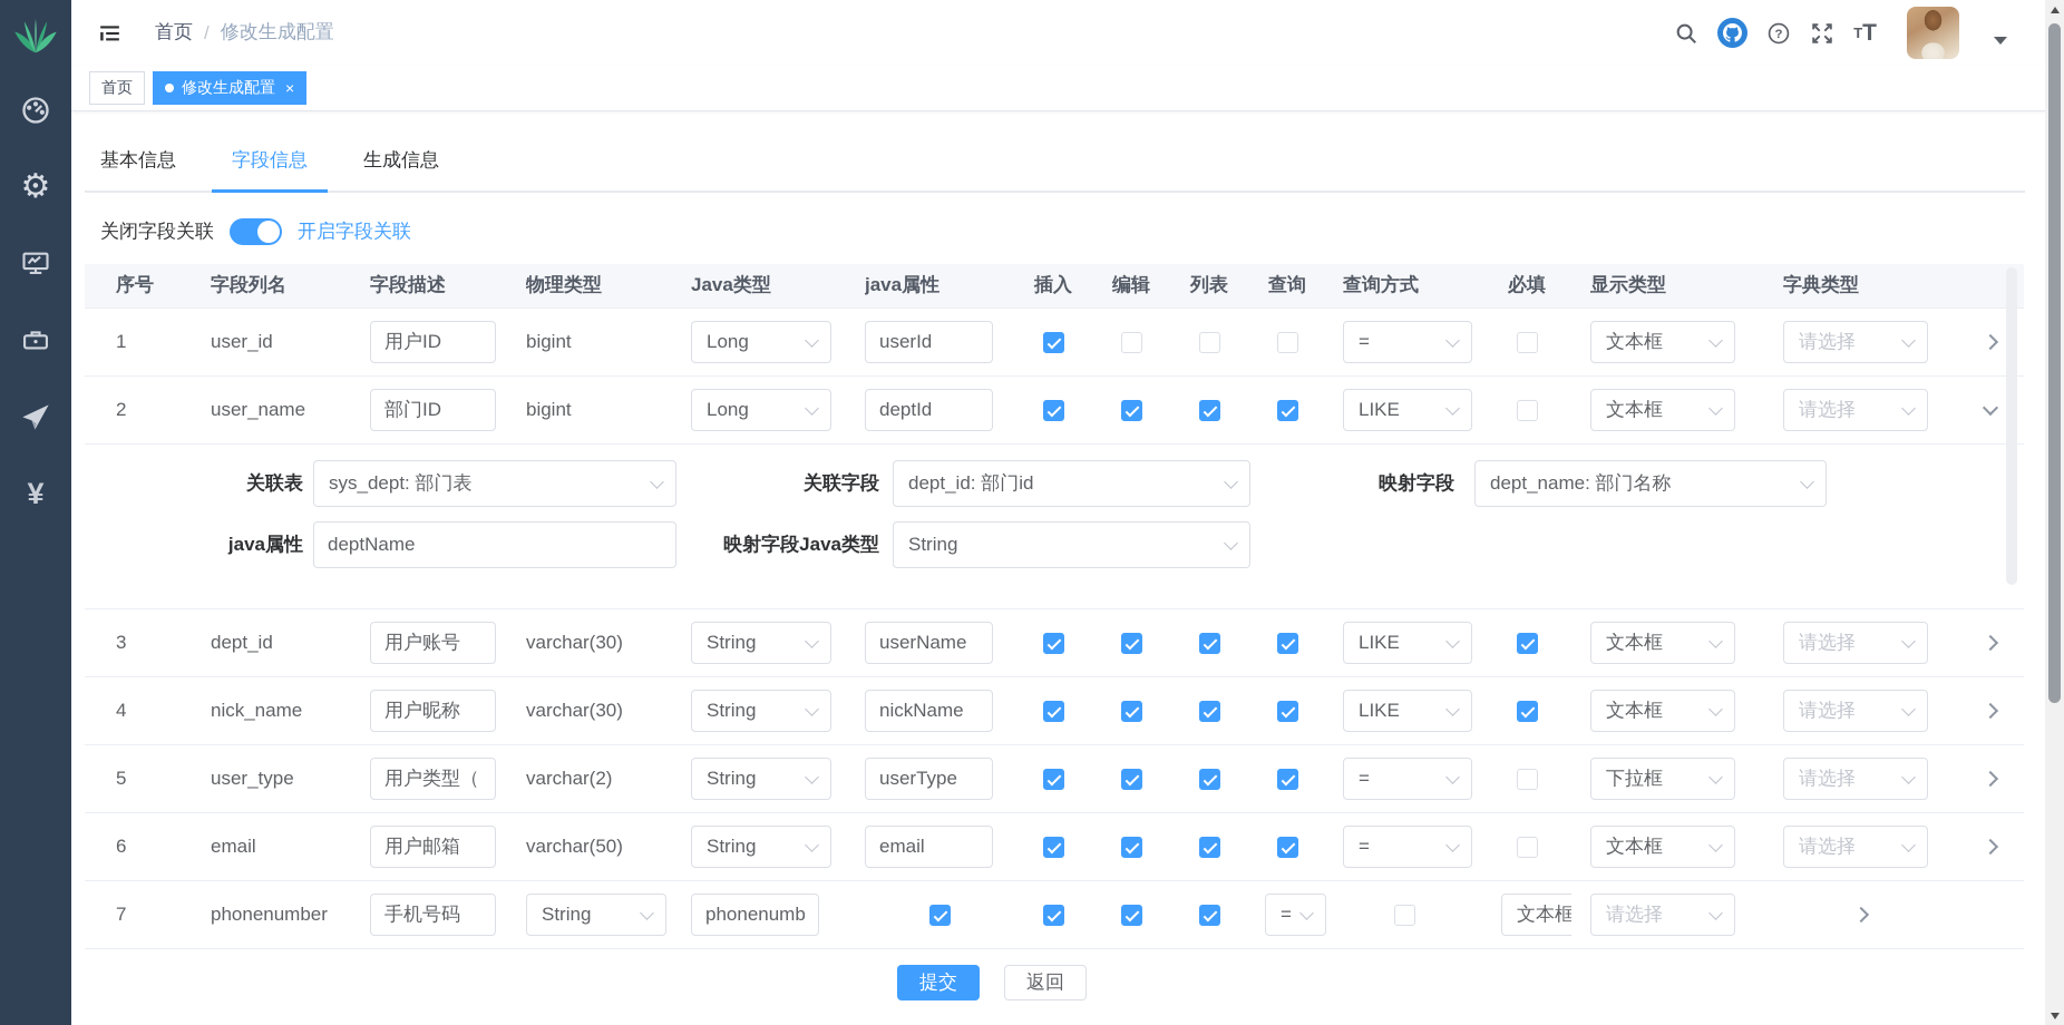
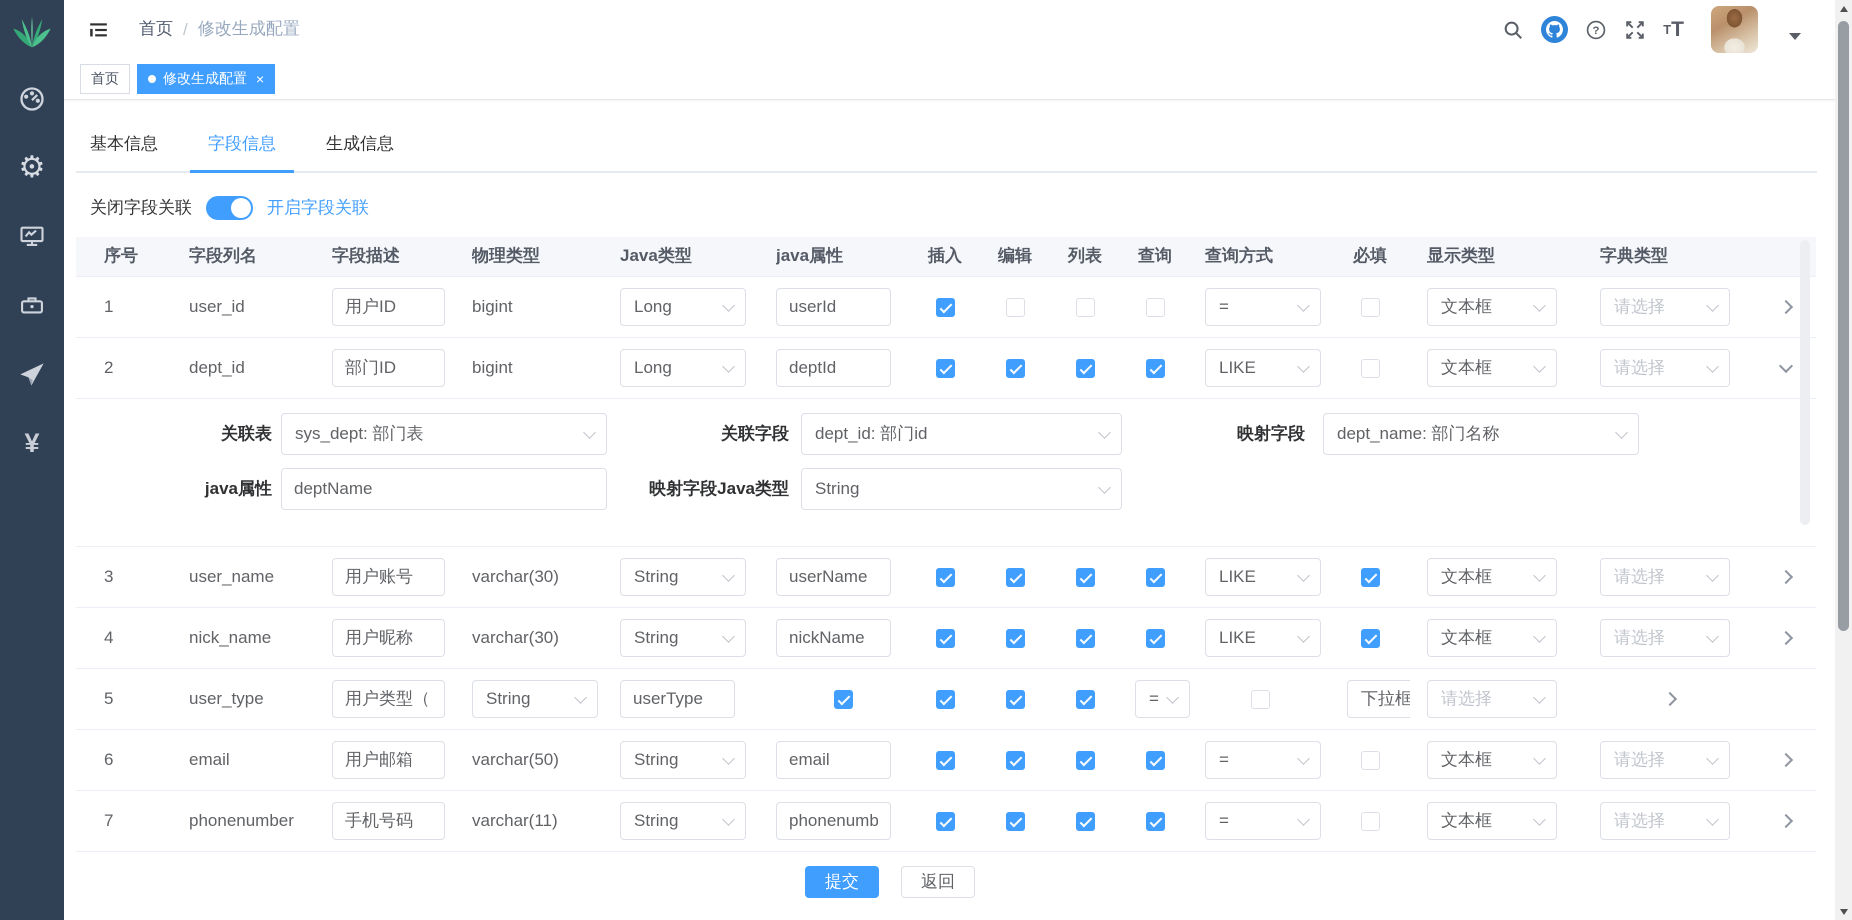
  ⚙
  ¥
  首页
  /
  修改生成配置
  ?
  T
  T
  首页
  修改生成配置
  ×
  基本信息
  字段信息
  生成信息
  关闭字段关联
  开启字段关联
  序号
  字段列名
  字段描述
  物理类型
  Java类型
  java属性
  插入
  编辑
  列表
  查询
  查询方式
  必填
  显示类型
  字典类型
  1
  user_id
  用户ID
  bigint
  Long
  userId
  =
  文本框
  请选择
  2
- user_name
+ dept_id
  部门ID
  bigint
  Long
  deptId
  LIKE
  文本框
  请选择
  关联表
  sys_dept: 部门表
  关联字段
  dept_id: 部门id
  映射字段
  dept_name: 部门名称
  java属性
  deptName
  映射字段Java类型
  String
  3
- dept_id
+ user_name
  用户账号
  varchar(30)
  String
  userName
  LIKE
  文本框
  请选择
  4
  nick_name
  用户昵称
  varchar(30)
  String
  nickName
  LIKE
  文本框
  请选择
  5
  user_type
  用户类型（
- varchar(2)
  String
  userType
  =
  下拉框
  请选择
  6
  email
  用户邮箱
  varchar(50)
  String
  email
  =
  文本框
  请选择
  7
  phonenumber
  手机号码
+ varchar(11)
  String
  phonenumb
  =
  文本框
  请选择
  提交
  返回
